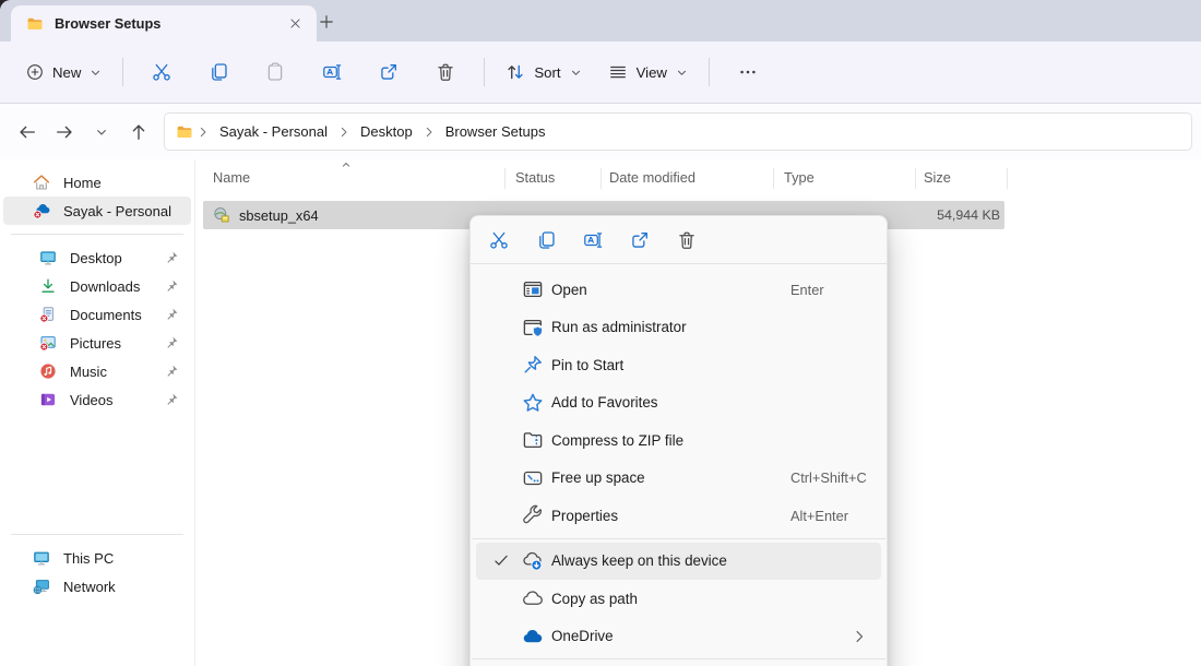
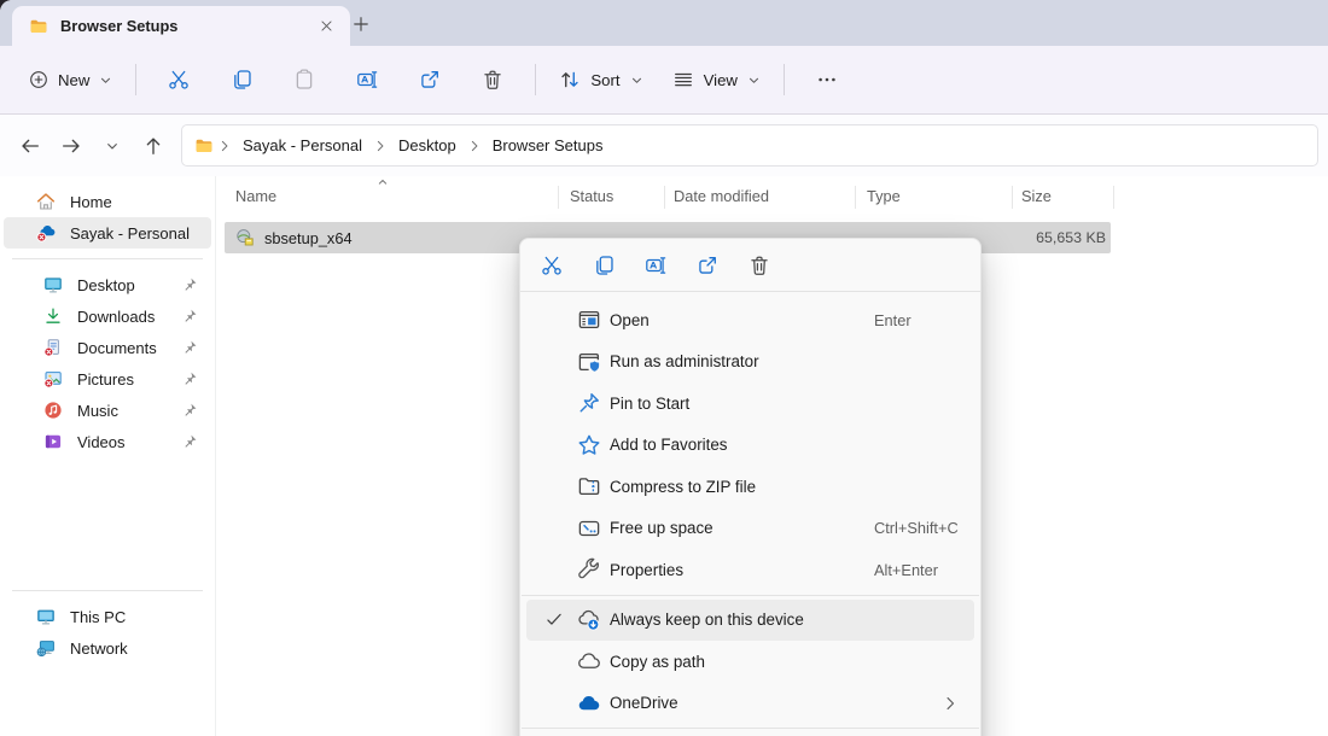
  Browser Setups
  New
  Sort
  View
  Sayak - Personal
  Desktop
  Browser Setups
  Home
  Sayak - Personal
  Desktop
  Downloads
  Documents
  Pictures
  Music
  Videos
  This PC
  Network
  Name
  Status
  Date modified
  Type
  Size
  sbsetup_x64
- 54,944 KB
+ 65,653 KB
  Open
  Enter
  Run as administrator
  Pin to Start
  Add to Favorites
  Compress to ZIP file
  Free up space
  Ctrl+Shift+C
  Properties
  Alt+Enter
  Always keep on this device
  Copy as path
  OneDrive
